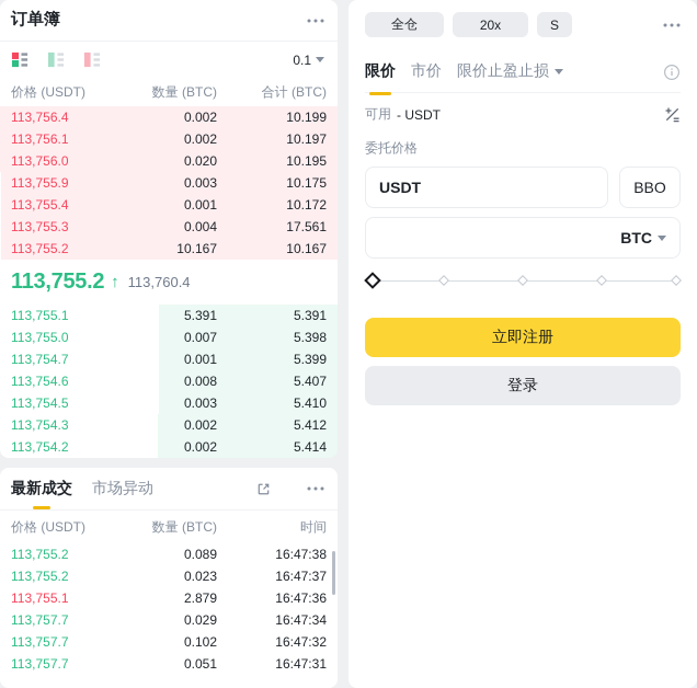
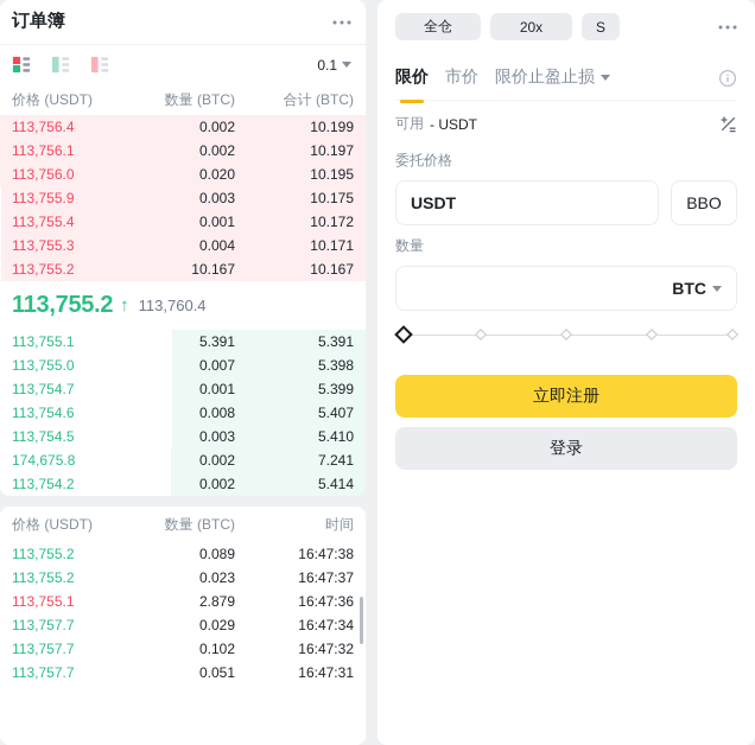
  订单簿
  0.1
  价格 (USDT)
  数量 (BTC)
  合计 (BTC)
  113,756.4
  0.002
  10.199
  113,756.1
  0.002
  10.197
  113,756.0
  0.020
  10.195
  113,755.9
  0.003
  10.175
  113,755.4
  0.001
  10.172
  113,755.3
  0.004
- 17.561
+ 10.171
  113,755.2
  10.167
  10.167
  113,755.2
  ↑
  113,760.4
  113,755.1
  5.391
  5.391
  113,755.0
  0.007
  5.398
  113,754.7
  0.001
  5.399
  113,754.6
  0.008
  5.407
  113,754.5
  0.003
  5.410
- 113,754.3
+ 174,675.8
  0.002
- 5.412
+ 7.241
  113,754.2
  0.002
  5.414
- 最新成交
- 市场异动
  价格 (USDT)
  数量 (BTC)
  时间
  113,755.2
  0.089
  16:47:38
  113,755.2
  0.023
  16:47:37
  113,755.1
  2.879
  16:47:36
  113,757.7
  0.029
  16:47:34
  113,757.7
  0.102
  16:47:32
  113,757.7
  0.051
  16:47:31
  全仓
  20x
  S
  限价
  市价
  限价止盈止损
  可用
  - USDT
  委托价格
  USDT
  BBO
+ 数量
  BTC
  立即注册
  登录
